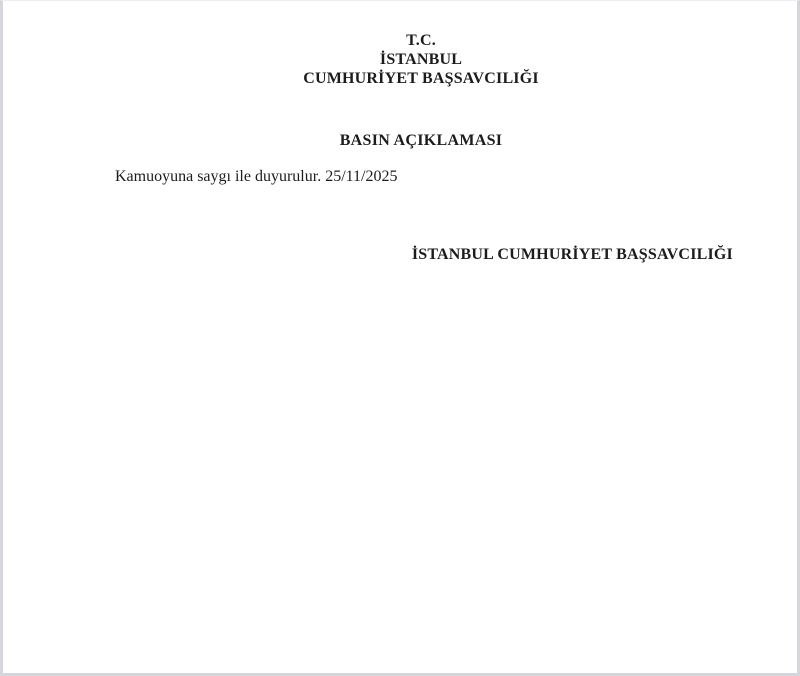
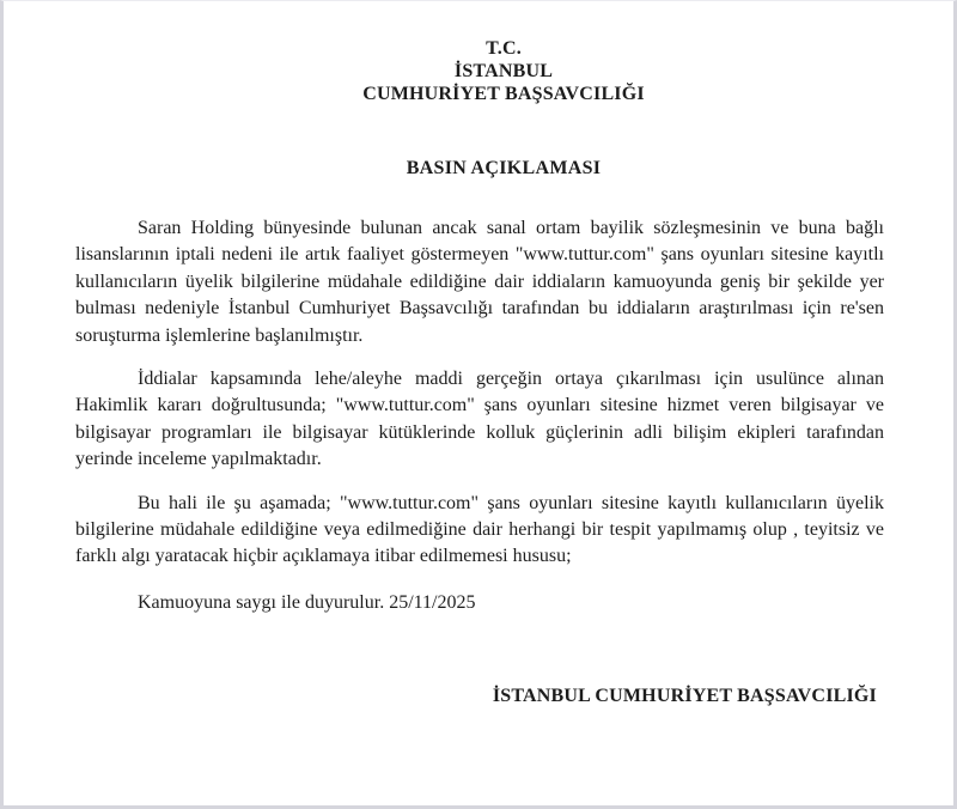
  T.C.
  İSTANBUL
  CUMHURİYET BAŞSAVCILIĞI
  BASIN AÇIKLAMASI
+ Saran Holding bünyesinde bulunan ancak sanal ortam bayilik sözleşmesinin ve buna bağlı lisanslarının iptali nedeni ile artık faaliyet göstermeyen "www.tuttur.com" şans oyunları sitesine kayıtlı kullanıcıların üyelik bilgilerine müdahale edildiğine dair iddiaların kamuoyunda geniş bir şekilde yer bulması nedeniyle İstanbul Cumhuriyet Başsavcılığı tarafından bu iddiaların araştırılması için re'sen soruşturma işlemlerine başlanılmıştır.
+ İddialar kapsamında lehe/aleyhe maddi gerçeğin ortaya çıkarılması için usulünce alınan Hakimlik kararı doğrultusunda; "www.tuttur.com" şans oyunları sitesine hizmet veren bilgisayar ve bilgisayar programları ile bilgisayar kütüklerinde kolluk güçlerinin adli bilişim ekipleri tarafından yerinde inceleme yapılmaktadır.
+ Bu hali ile şu aşamada; "www.tuttur.com" şans oyunları sitesine kayıtlı kullanıcıların üyelik bilgilerine müdahale edildiğine veya edilmediğine dair herhangi bir tespit yapılmamış olup , teyitsiz ve farklı algı yaratacak hiçbir açıklamaya itibar edilmemesi hususu;
  Kamuoyuna saygı ile duyurulur. 25/11/2025
  İSTANBUL CUMHURİYET BAŞSAVCILIĞI
